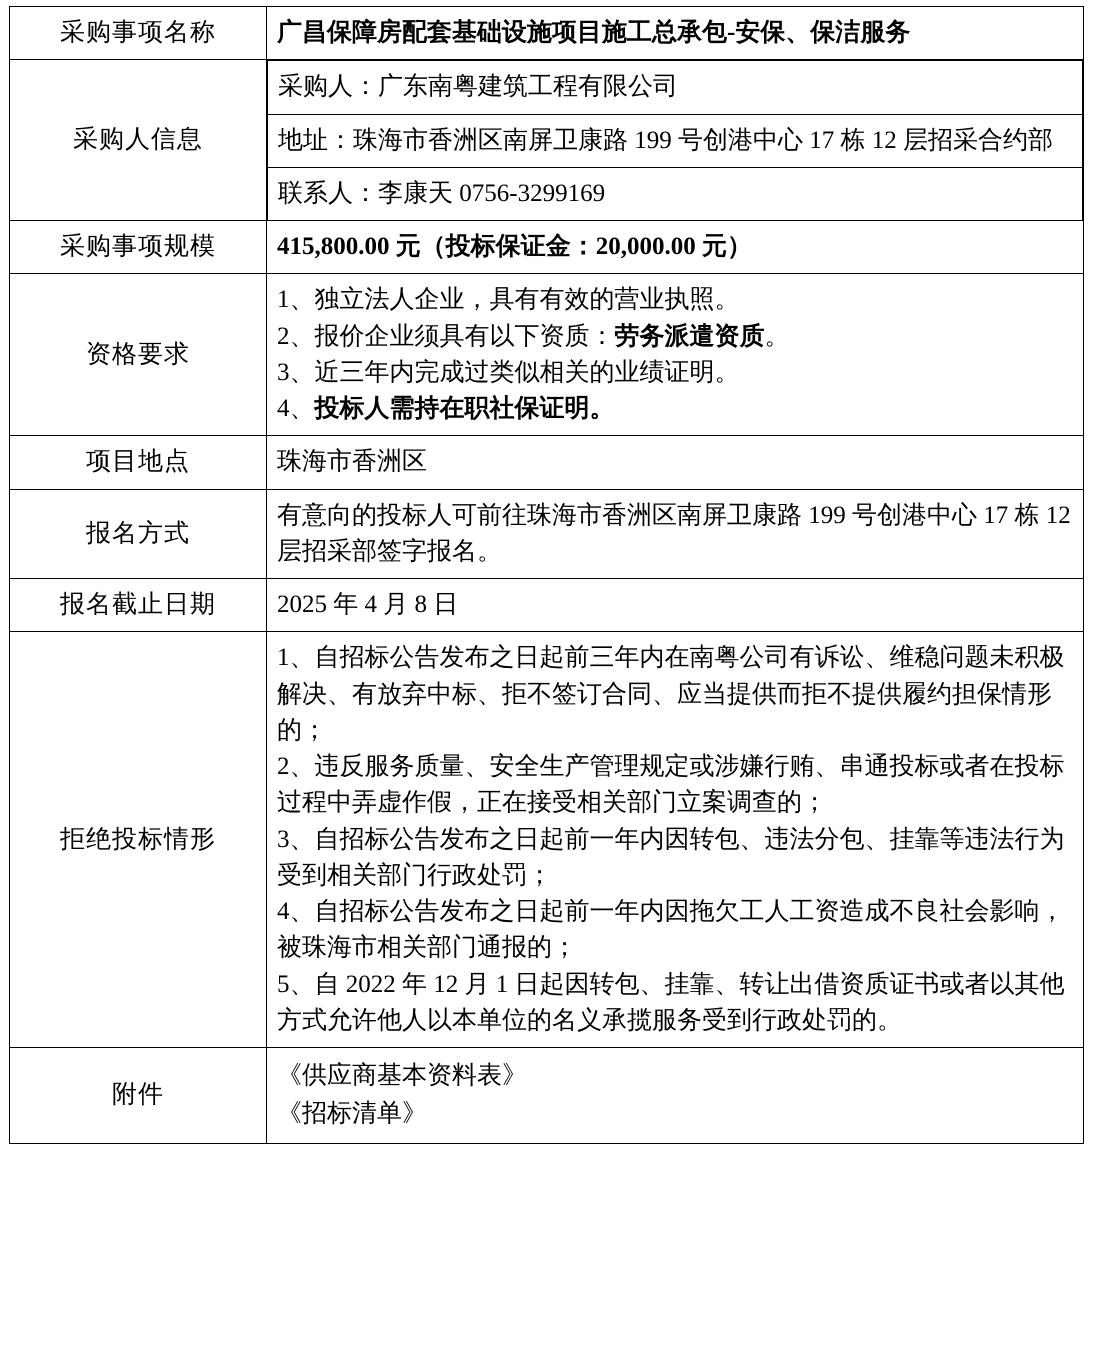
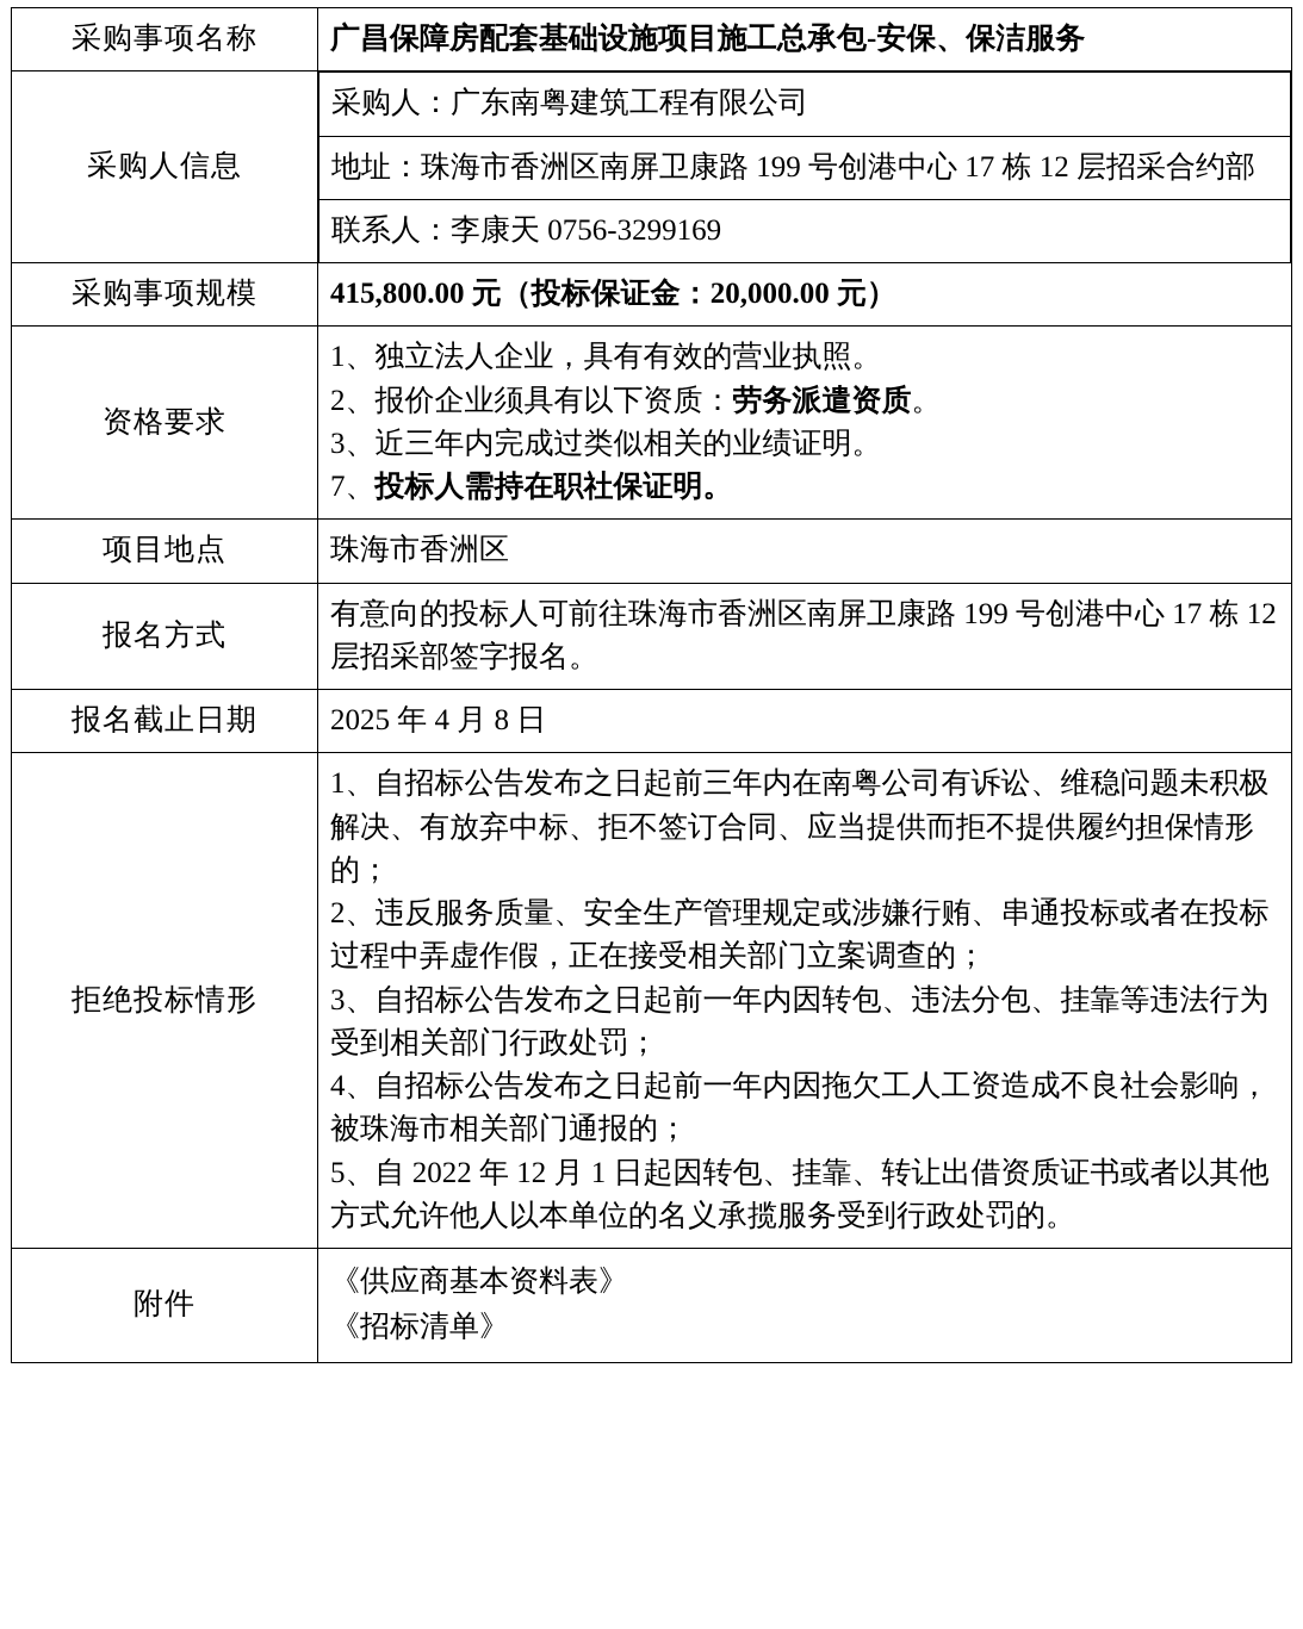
  采购事项名称	广昌保障房配套基础设施项目施工总承包-安保、保洁服务
  采购人信息
  采购人：广东南粤建筑工程有限公司
  地址：珠海市香洲区南屏卫康路 199 号创港中心 17 栋 12 层招采合约部
  联系人：李康天 0756-3299169
  采购事项规模	415,800.00 元（投标保证金：20,000.00 元）
- 资格要求	1、独立法人企业，具有有效的营业执照。 2、报价企业须具有以下资质：劳务派遣资质。 3、近三年内完成过类似相关的业绩证明。 4、投标人需持在职社保证明。
+ 资格要求	1、独立法人企业，具有有效的营业执照。 2、报价企业须具有以下资质：劳务派遣资质。 3、近三年内完成过类似相关的业绩证明。 7、投标人需持在职社保证明。
  项目地点	珠海市香洲区
  报名方式	有意向的投标人可前往珠海市香洲区南屏卫康路 199 号创港中心 17 栋 12 层招采部签字报名。
  报名截止日期	2025 年 4 月 8 日
  拒绝投标情形	1、自招标公告发布之日起前三年内在南粤公司有诉讼、维稳问题未积极解决、有放弃中标、拒不签订合同、应当提供而拒不提供履约担保情形的； 2、违反服务质量、安全生产管理规定或涉嫌行贿、串通投标或者在投标过程中弄虚作假，正在接受相关部门立案调查的； 3、自招标公告发布之日起前一年内因转包、违法分包、挂靠等违法行为受到相关部门行政处罚； 4、自招标公告发布之日起前一年内因拖欠工人工资造成不良社会影响，被珠海市相关部门通报的； 5、自 2022 年 12 月 1 日起因转包、挂靠、转让出借资质证书或者以其他方式允许他人以本单位的名义承揽服务受到行政处罚的。
  附件	《供应商基本资料表》 《招标清单》
